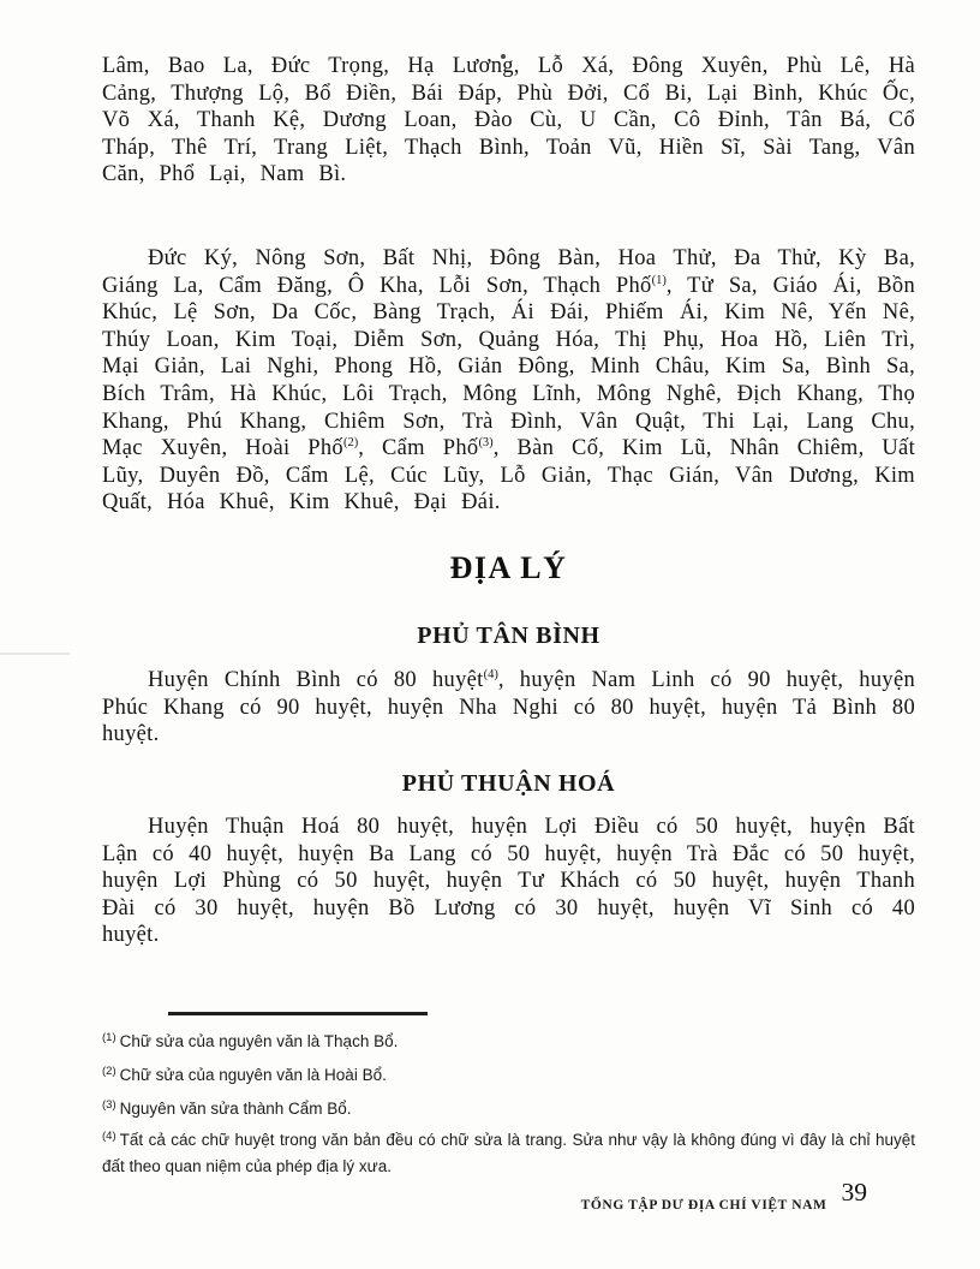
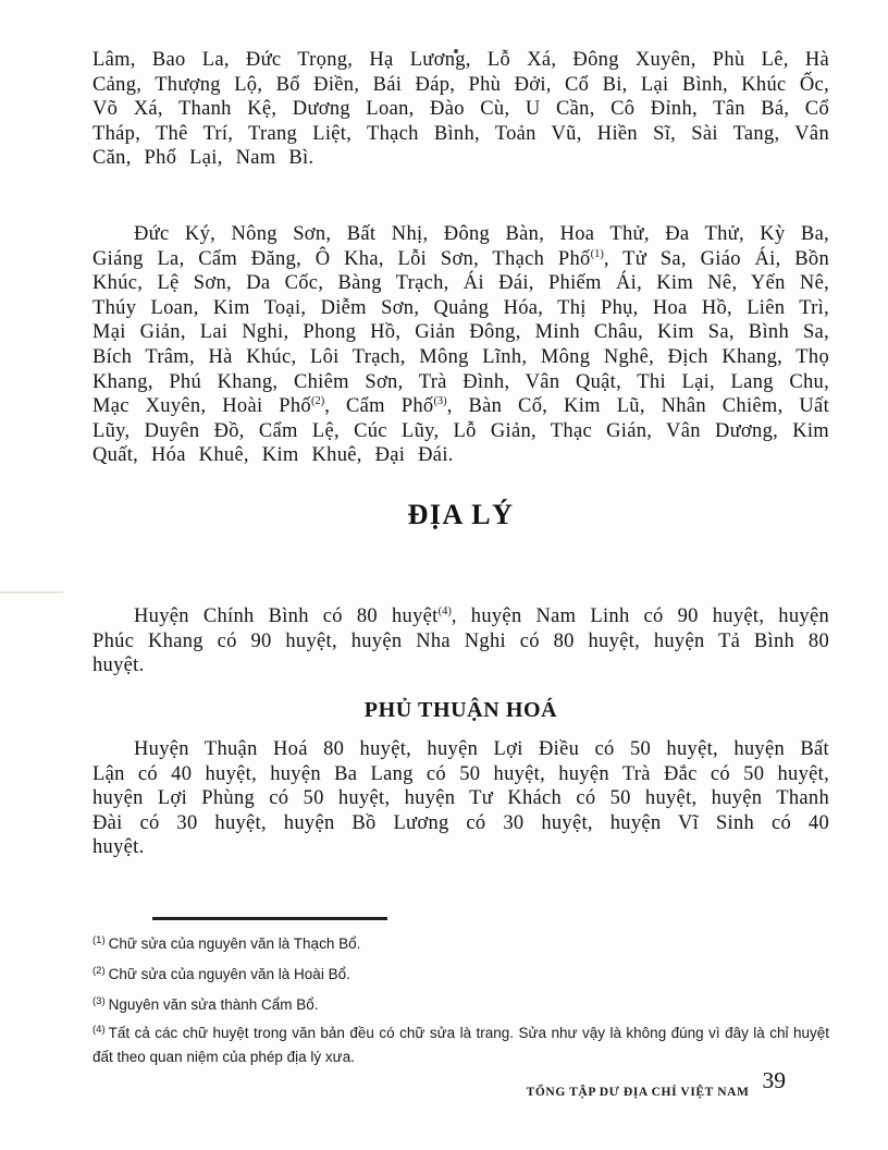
  Lâm, Bao La, Đức Trọng, Hạ Lương, Lỗ Xá, Đông Xuyên, Phù Lê, Hà Cảng, Thượng Lộ, Bổ Điền, Bái Đáp, Phù Đởi, Cổ Bi, Lại Bình, Khúc Ốc, Võ Xá, Thanh Kệ, Dương Loan, Đào Cù, U Cần, Cô Đỉnh, Tân Bá, Cổ Tháp, Thê Trí, Trang Liệt, Thạch Bình, Toản Vũ, Hiền Sĩ, Sài Tang, Vân Căn, Phổ Lại, Nam Bì.
  Đức Ký, Nông Sơn, Bất Nhị, Đông Bàn, Hoa Thử, Đa Thử, Kỳ Ba, Giáng La, Cẩm Đăng, Ô Kha, Lỗi Sơn, Thạch Phố(1), Tử Sa, Giáo Ái, Bồn Khúc, Lệ Sơn, Da Cốc, Bàng Trạch, Ái Đái, Phiếm Ái, Kim Nê, Yến Nê, Thúy Loan, Kim Toại, Diễm Sơn, Quảng Hóa, Thị Phụ, Hoa Hồ, Liên Trì, Mại Giản, Lai Nghi, Phong Hồ, Giản Đông, Minh Châu, Kim Sa, Bình Sa, Bích Trâm, Hà Khúc, Lôi Trạch, Mông Lĩnh, Mông Nghê, Địch Khang, Thọ Khang, Phú Khang, Chiêm Sơn, Trà Đình, Vân Quật, Thi Lại, Lang Chu, Mạc Xuyên, Hoài Phố(2), Cẩm Phố(3), Bàn Cố, Kim Lũ, Nhân Chiêm, Uất Lũy, Duyên Đồ, Cẩm Lệ, Cúc Lũy, Lỗ Giản, Thạc Gián, Vân Dương, Kim Quất, Hóa Khuê, Kim Khuê, Đại Đái.
  ĐỊA LÝ
- PHỦ TÂN BÌNH
  Huyện Chính Bình có 80 huyệt(4), huyện Nam Linh có 90 huyệt, huyện Phúc Khang có 90 huyệt, huyện Nha Nghi có 80 huyệt, huyện Tả Bình 80 huyệt.
  PHỦ THUẬN HOÁ
  Huyện Thuận Hoá 80 huyệt, huyện Lợi Điều có 50 huyệt, huyện Bất Lận có 40 huyệt, huyện Ba Lang có 50 huyệt, huyện Trà Đắc có 50 huyệt, huyện Lợi Phùng có 50 huyệt, huyện Tư Khách có 50 huyệt, huyện Thanh Đài có 30 huyệt, huyện Bồ Lương có 30 huyệt, huyện Vĩ Sinh có 40 huyệt.
  (1) Chữ sửa của nguyên văn là Thạch Bổ.
  (2) Chữ sửa của nguyên văn là Hoài Bổ.
  (3) Nguyên văn sửa thành Cẩm Bổ.
  (4) Tất cả các chữ huyệt trong văn bản đều có chữ sửa là trang. Sửa như vậy là không đúng vì đây là chỉ huyệt đất theo quan niệm của phép địa lý xưa.
  TỔNG TẬP DƯ ĐỊA CHÍ VIỆT NAM
  39
